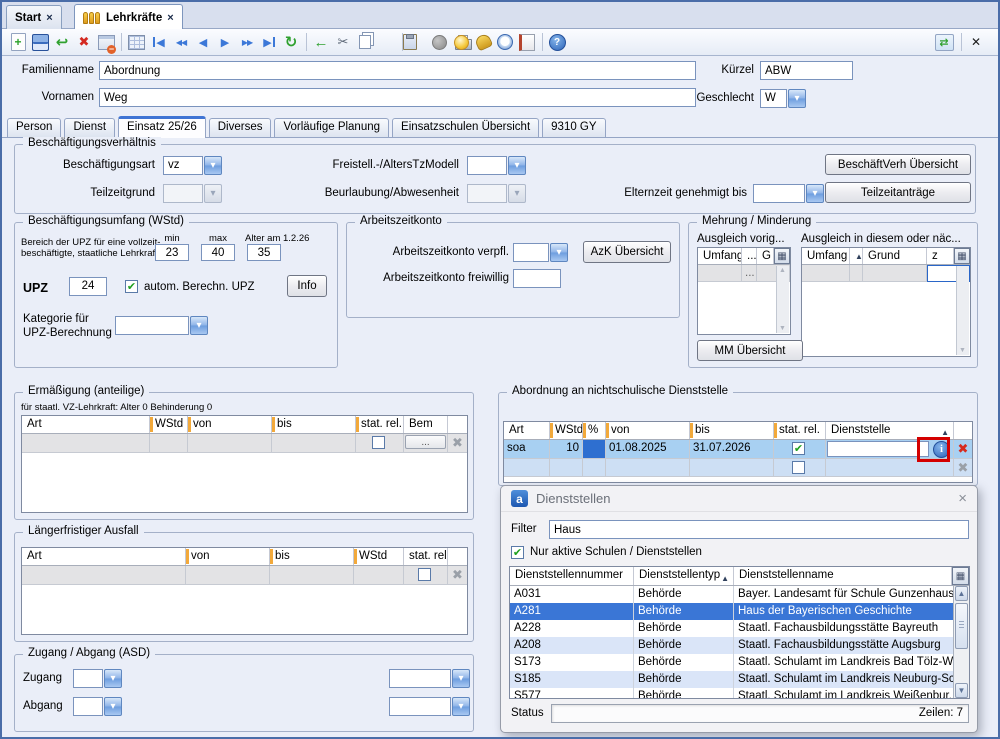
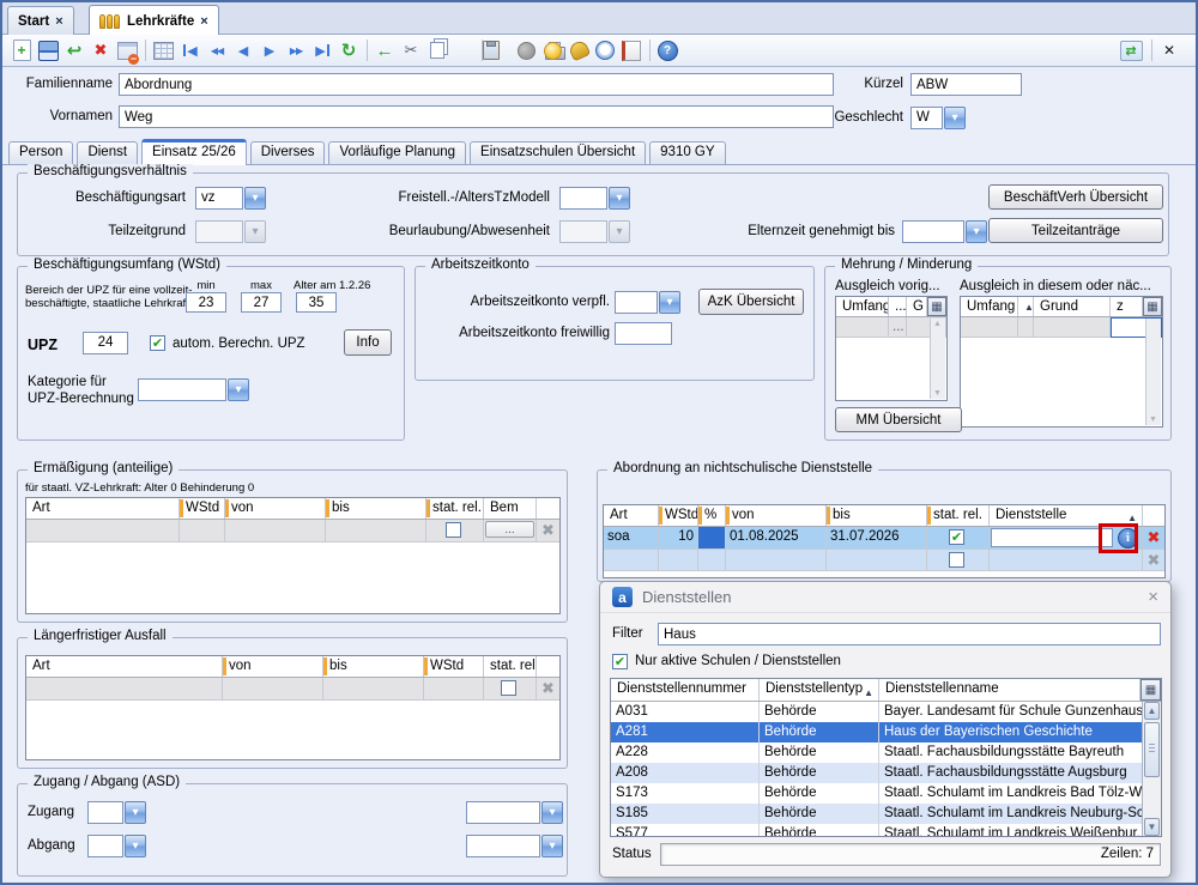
  Start
  ×
  Lehrkräfte
  ×
  Familienname
  Abordnung
  Vornamen
  Weg
  Kürzel
  ABW
  Geschlecht
  W
  Person
  Dienst
  Einsatz 25/26
  Diverses
  Vorläufige Planung
  Einsatzschulen Übersicht
  9310 GY
  Beschäftigungsverhältnis
  Beschäftigungsart
  vz
  Freistell.-/AltersTzModell
  BeschäftVerh Übersicht
  Teilzeitgrund
  Beurlaubung/Abwesenheit
  Elternzeit genehmigt bis
  Teilzeitanträge
  Beschäftigungsumfang (WStd)
  Bereich der UPZ für eine vollzeit-
  beschäftigte, staatliche Lehrkraf
  min
  23
  max
- 40
+ 27
  Alter am 1.2.26
  35
  UPZ
  24
  autom. Berechn. UPZ
  Info
  Kategorie für
  UPZ-Berechnung
  Arbeitszeitkonto
  Arbeitszeitkonto verpfl.
  AzK Übersicht
  Arbeitszeitkonto freiwillig
  Mehrung / Minderung
  Ausgleich vorig...
  Umfang
  ...
  G
  ...
  Ausgleich in diesem oder näc...
  Umfang
  Grund
  z
  MM Übersicht
  Ermäßigung (anteilige)
  für staatl. VZ-Lehrkraft: Alter 0 Behinderung 0
  Art
  WStd
  von
  bis
  stat. rel.
  Bem
  ...
  Abordnung an nichtschulische Dienststelle
  Art
  WStd
  %
  von
  bis
  stat. rel.
  Dienststelle
  soa
  10
  01.08.2025
  31.07.2026
  i
  Längerfristiger Ausfall
  Art
  von
  bis
  WStd
  stat. rel
  Zugang / Abgang (ASD)
  Zugang
  Abgang
  a
  Dienststellen
  ×
  Filter
  Haus
  Nur aktive Schulen / Dienststellen
  Dienststellennummer
  Dienststellentyp
  Dienststellenname
  A031
  Behörde
  Bayer. Landesamt für Schule Gunzenhaus
  A281
  Behörde
  Haus der Bayerischen Geschichte
  A228
  Behörde
  Staatl. Fachausbildungsstätte Bayreuth
  A208
  Behörde
  Staatl. Fachausbildungsstätte Augsburg
  S173
  Behörde
  Staatl. Schulamt im Landkreis Bad Tölz-W
  S185
  Behörde
  Staatl. Schulamt im Landkreis Neuburg-Sc
  S577
  Behörde
  Staatl. Schulamt im Landkreis Weißenbur.
  ▲
  ▼
  Status
  Zeilen: 7
